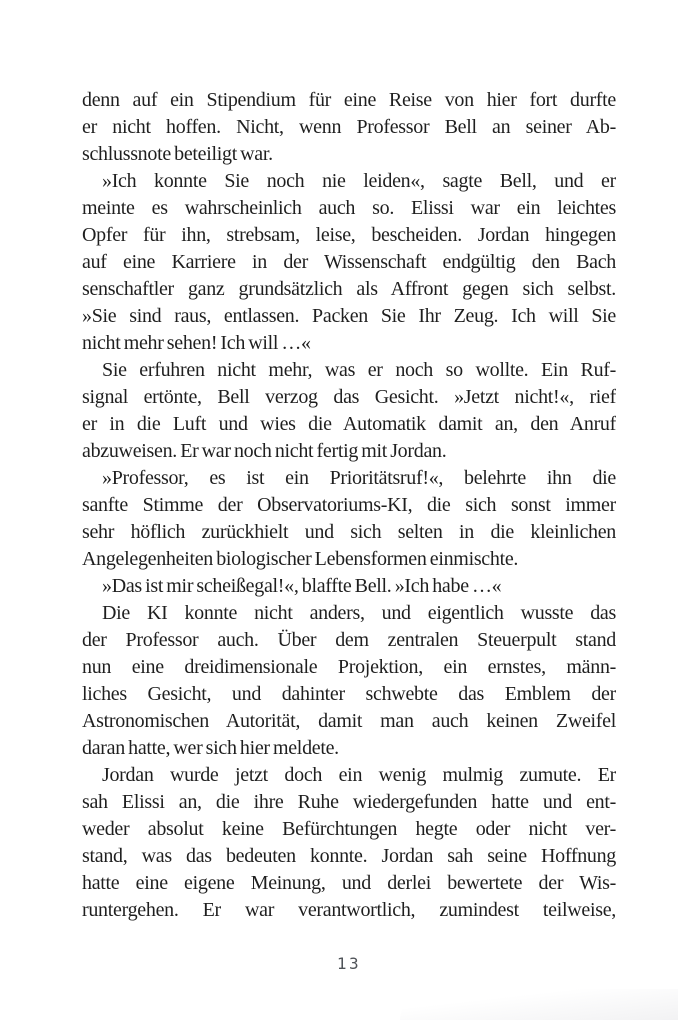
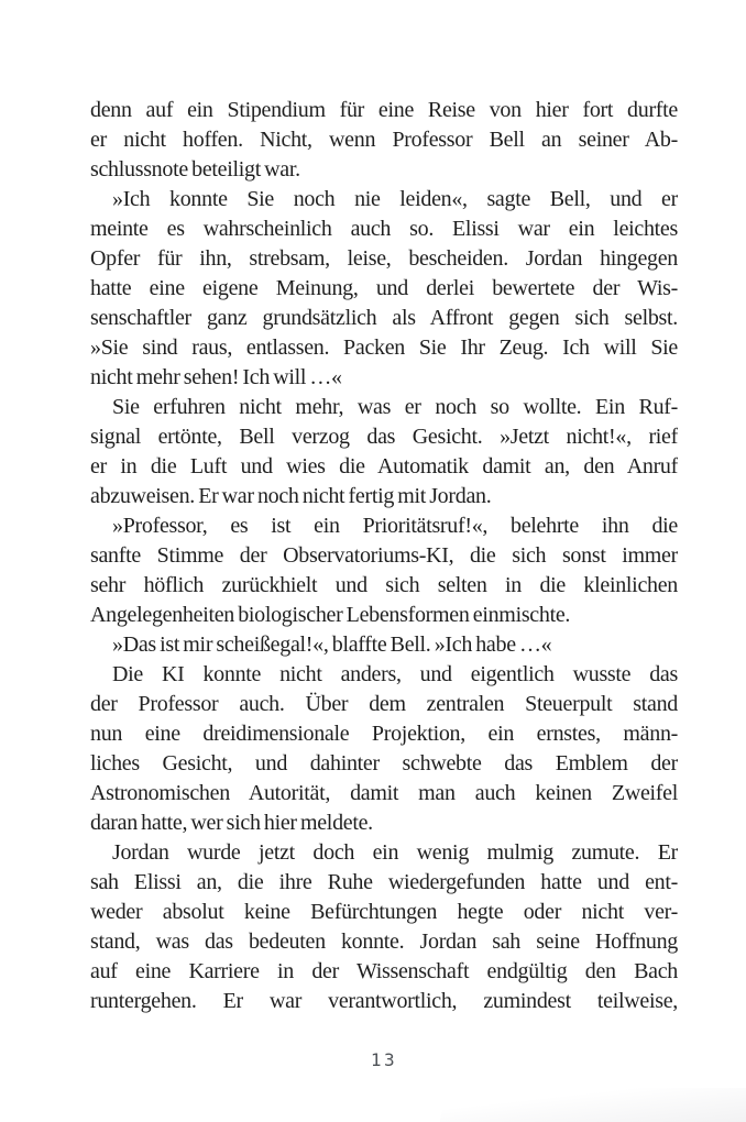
  denn auf ein Stipendium für eine Reise von hier fort durfte
  er nicht hoffen. Nicht, wenn Professor Bell an seiner Ab-
  schlussnote beteiligt war.
  »Ich konnte Sie noch nie leiden«, sagte Bell, und er
  meinte es wahrscheinlich auch so. Elissi war ein leichtes
  Opfer für ihn, strebsam, leise, bescheiden. Jordan hingegen
- auf eine Karriere in der Wissenschaft endgültig den Bach
+ hatte eine eigene Meinung, und derlei bewertete der Wis-
  senschaftler ganz grundsätzlich als Affront gegen sich selbst.
  »Sie sind raus, entlassen. Packen Sie Ihr Zeug. Ich will Sie
  nicht mehr sehen! Ich will …«
  Sie erfuhren nicht mehr, was er noch so wollte. Ein Ruf-
  signal ertönte, Bell verzog das Gesicht. »Jetzt nicht!«, rief
  er in die Luft und wies die Automatik damit an, den Anruf
  abzuweisen. Er war noch nicht fertig mit Jordan.
  »Professor, es ist ein Prioritätsruf!«, belehrte ihn die
  sanfte Stimme der Observatoriums-KI, die sich sonst immer
  sehr höflich zurückhielt und sich selten in die kleinlichen
  Angelegenheiten biologischer Lebensformen einmischte.
  »Das ist mir scheißegal!«, blaffte Bell. »Ich habe …«
  Die KI konnte nicht anders, und eigentlich wusste das
  der Professor auch. Über dem zentralen Steuerpult stand
  nun eine dreidimensionale Projektion, ein ernstes, männ-
  liches Gesicht, und dahinter schwebte das Emblem der
  Astronomischen Autorität, damit man auch keinen Zweifel
  daran hatte, wer sich hier meldete.
  Jordan wurde jetzt doch ein wenig mulmig zumute. Er
  sah Elissi an, die ihre Ruhe wiedergefunden hatte und ent-
  weder absolut keine Befürchtungen hegte oder nicht ver-
  stand, was das bedeuten konnte. Jordan sah seine Hoffnung
- hatte eine eigene Meinung, und derlei bewertete der Wis-
+ auf eine Karriere in der Wissenschaft endgültig den Bach
  runtergehen. Er war verantwortlich, zumindest teilweise,
  13
